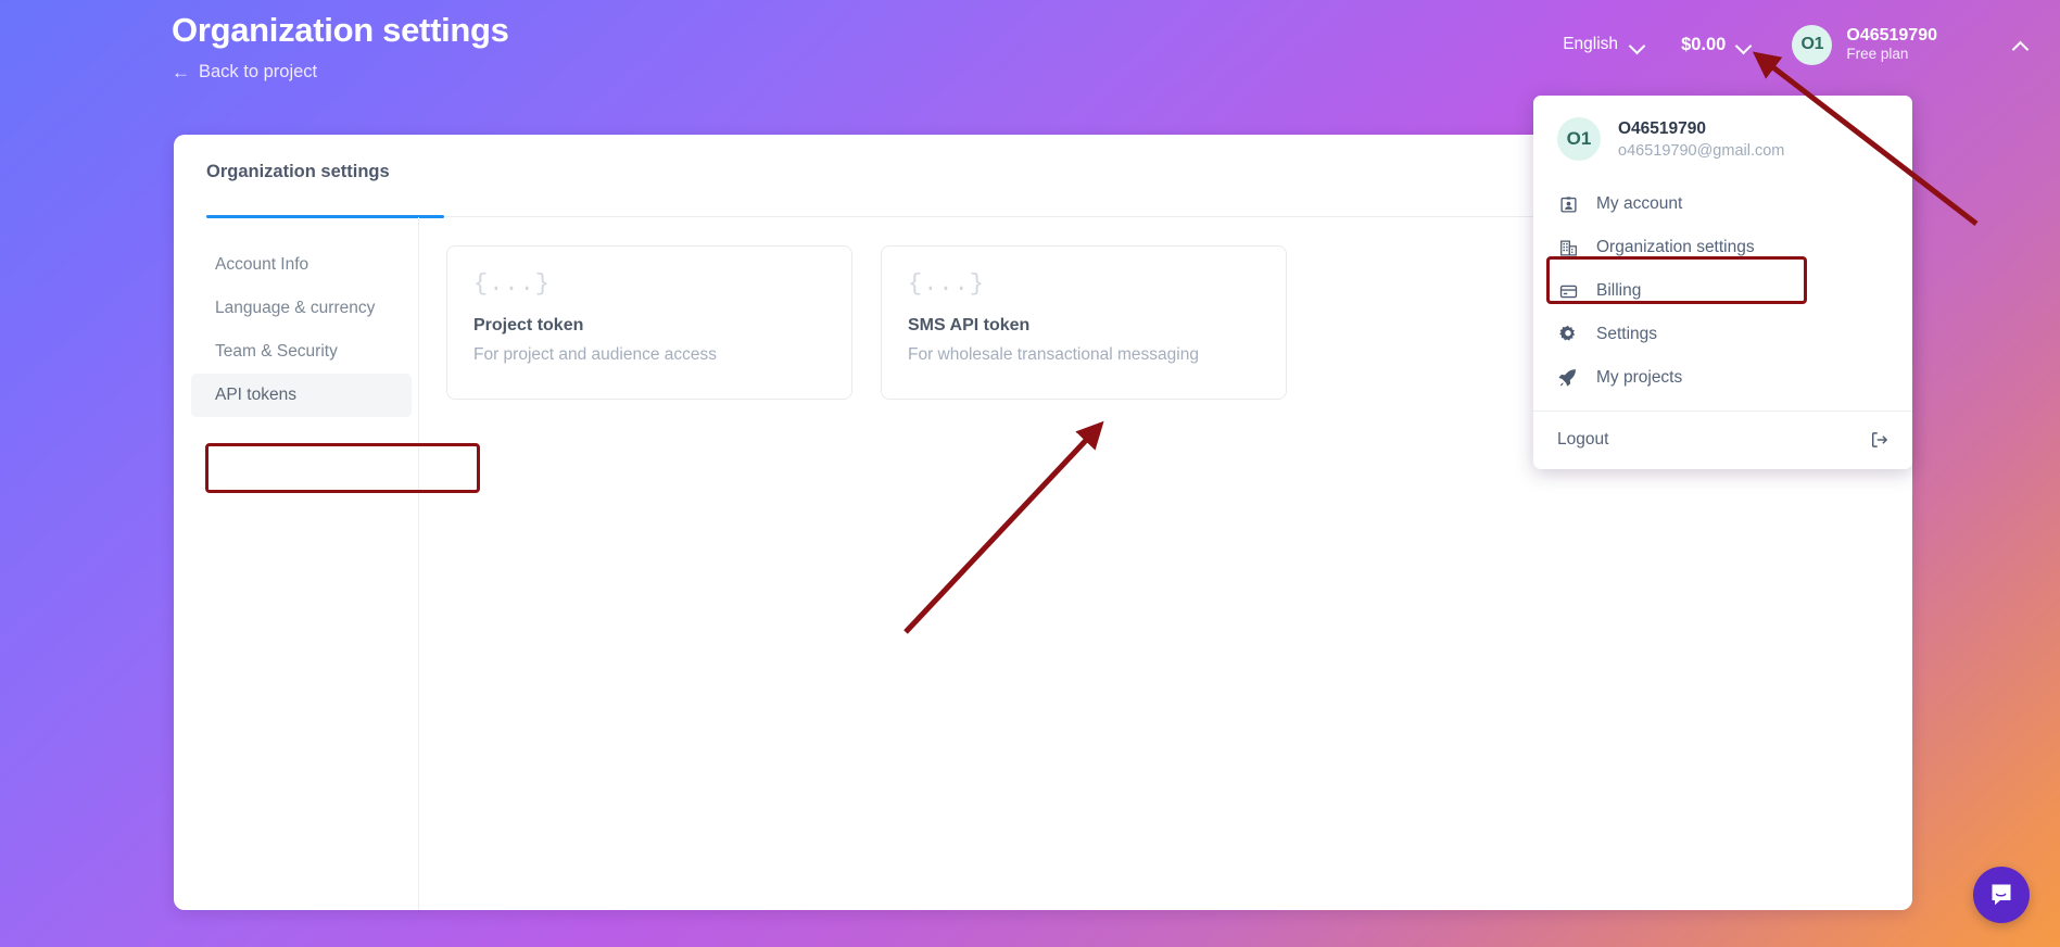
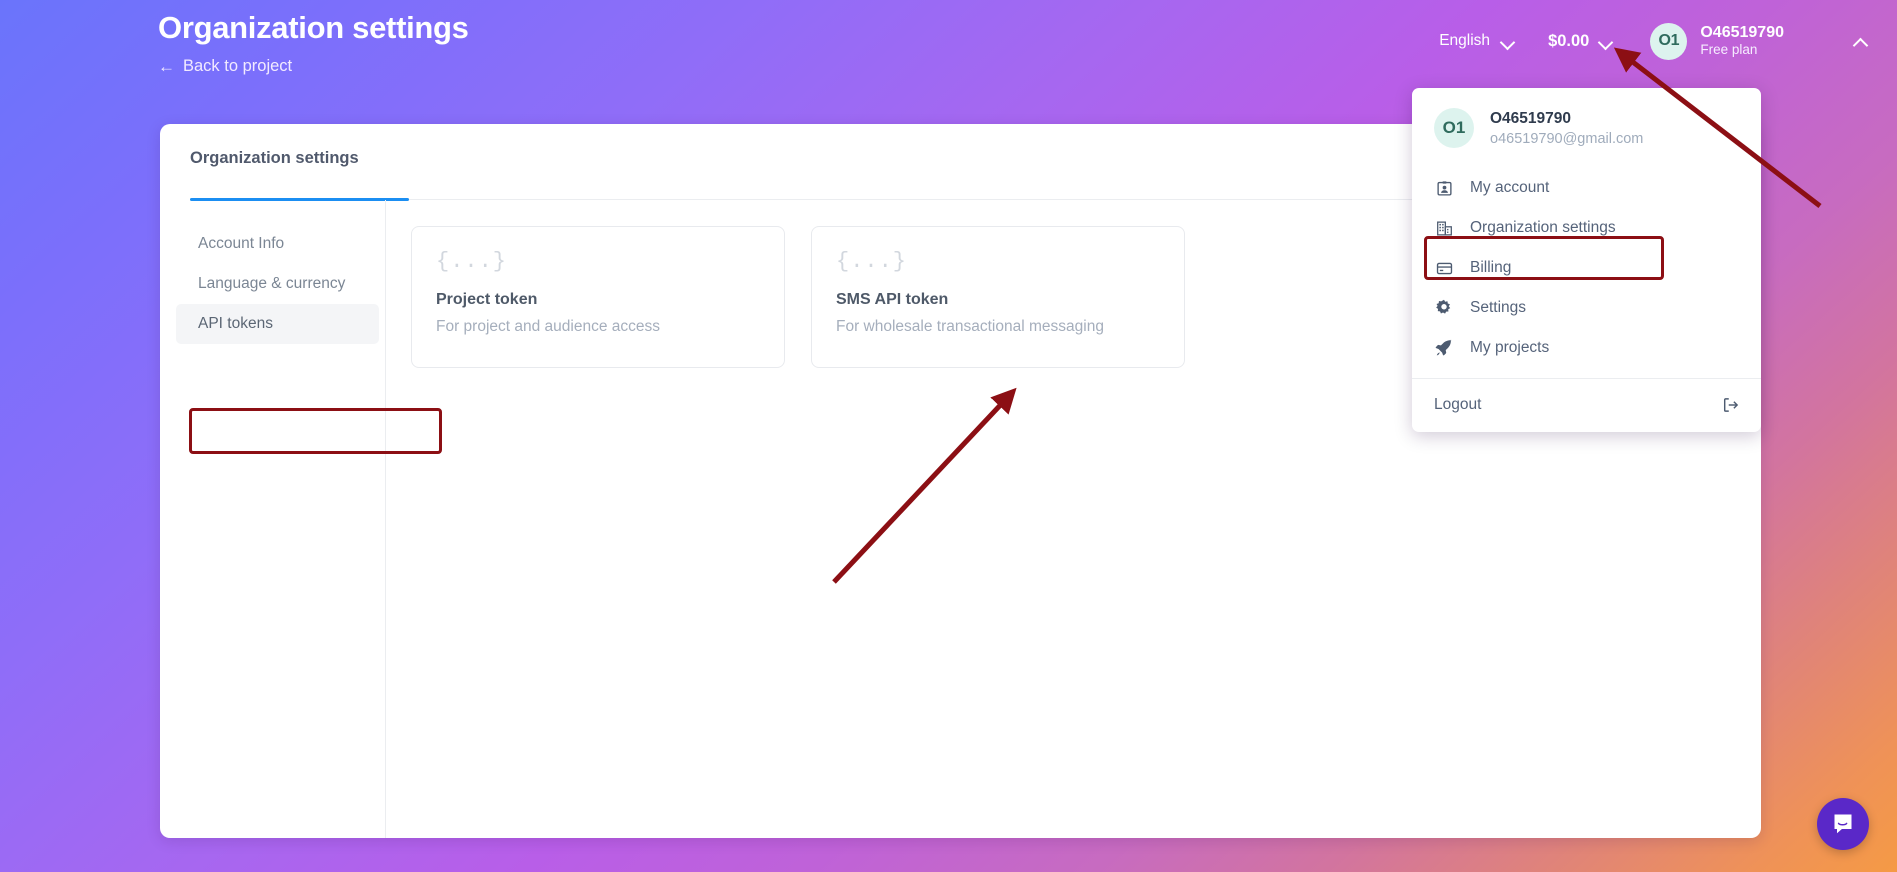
  Organization settings
  ←
  Back to project
  English
  $0.00
  O1
  O46519790
  Free plan
  Organization settings
  Account Info
  Language & currency
- Team & Security
  API tokens
  {...}
  Project token
  For project and audience access
  {...}
  SMS API token
  For wholesale transactional messaging
  O1
  O46519790
  o46519790@gmail.com
  My account
  Organization settings
  Billing
  Settings
  My projects
  Logout
